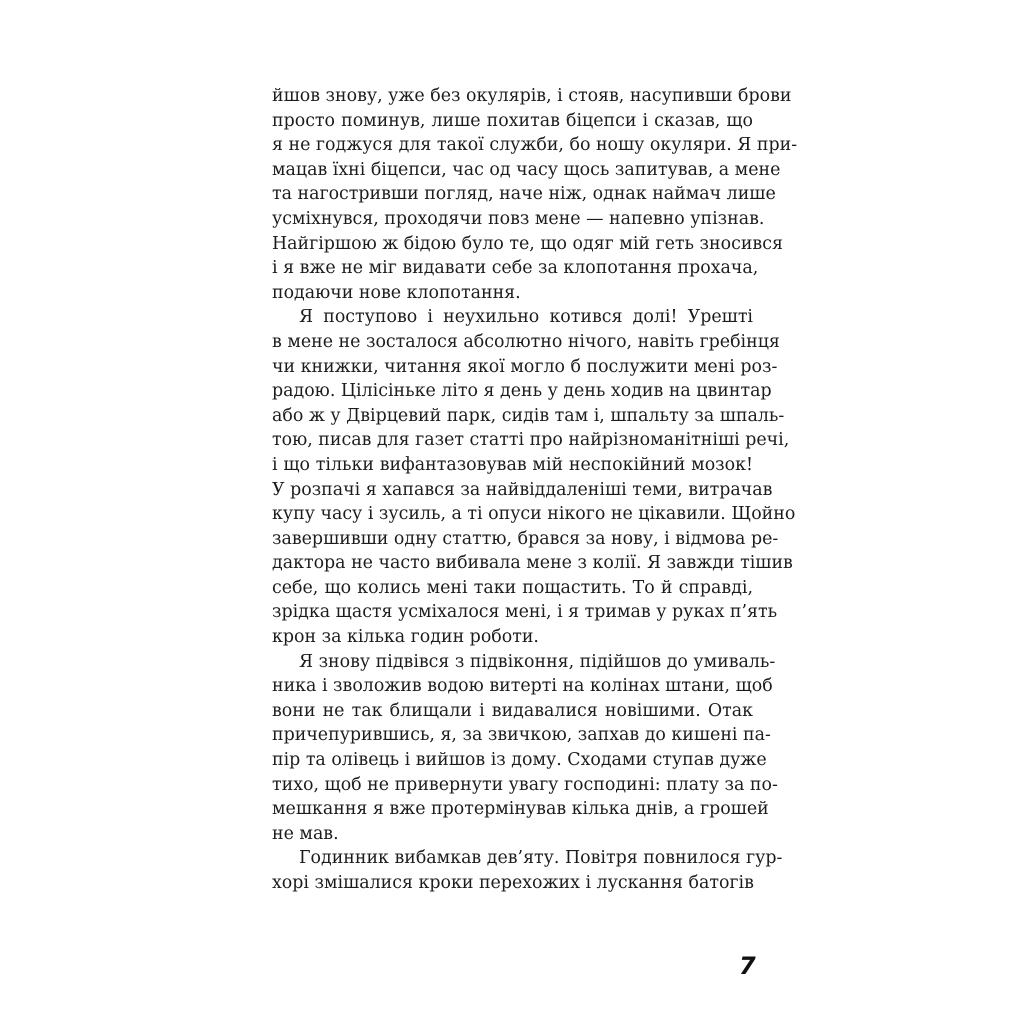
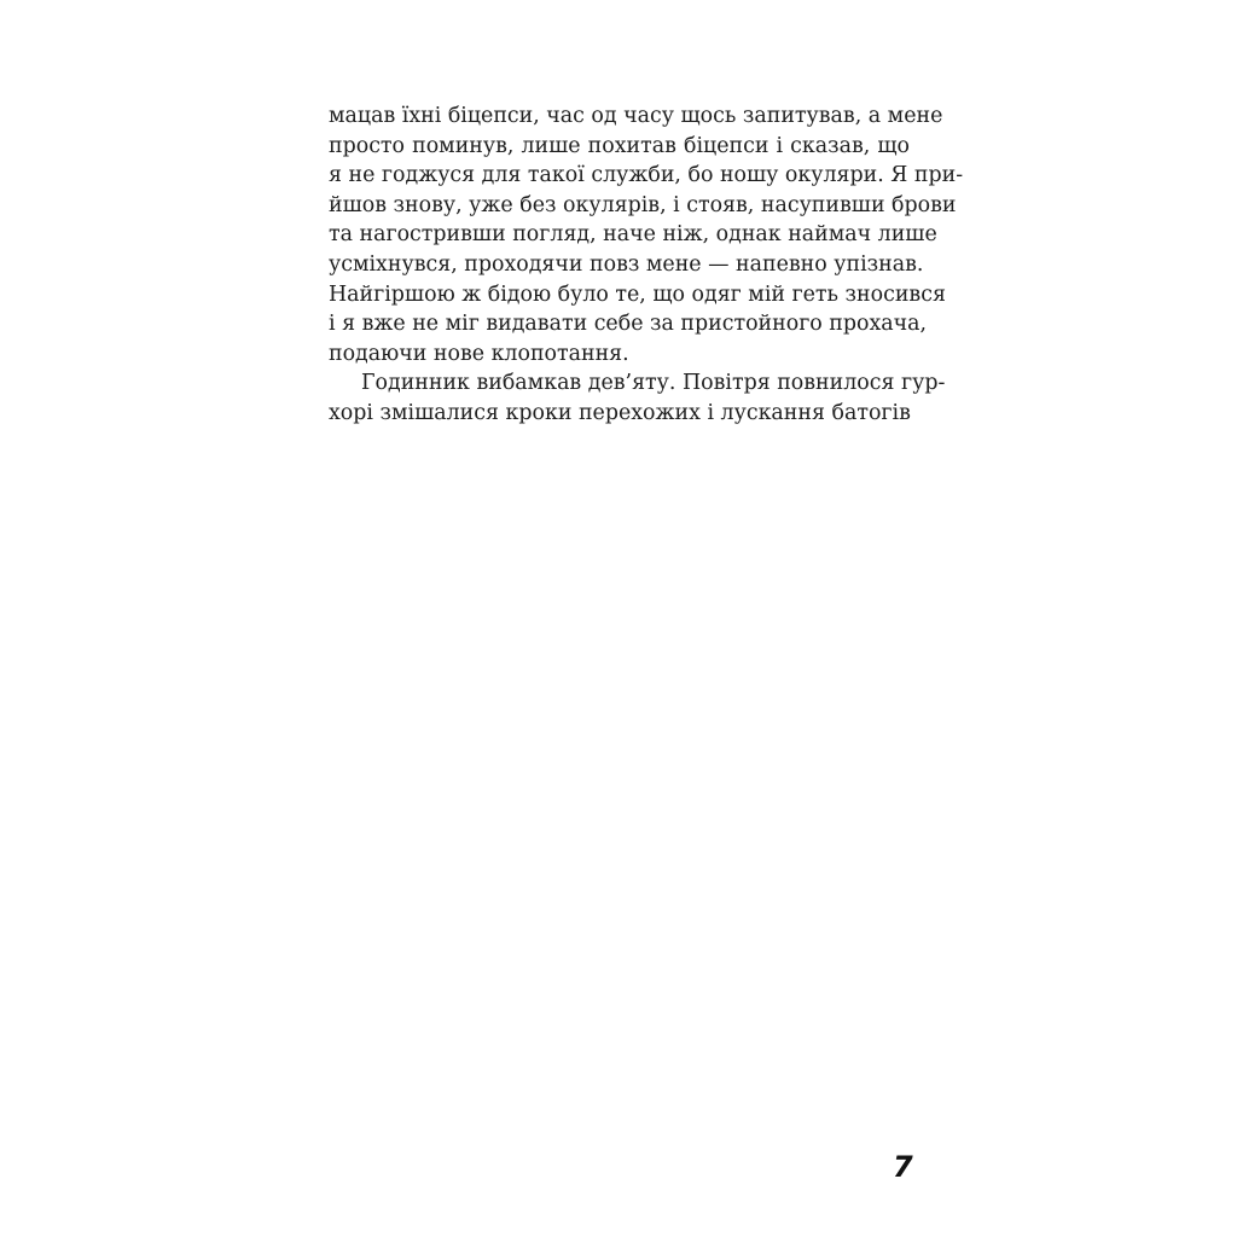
- йшов знову, уже без окулярів, і стояв, насупивши брови
+ мацав їхні біцепси, час од часу щось запитував, а мене
  просто поминув, лише похитав біцепси і сказав, що
  я не годжуся для такої служби, бо ношу окуляри. Я при-
- мацав їхні біцепси, час од часу щось запитував, а мене
+ йшов знову, уже без окулярів, і стояв, насупивши брови
  та нагостривши погляд, наче ніж, однак наймач лише
  усміхнувся, проходячи повз мене — напевно упізнав.
  Найгіршою ж бідою було те, що одяг мій геть зносився
- і я вже не міг видавати себе за клопотання прохача,
+ і я вже не міг видавати себе за пристойного прохача,
  подаючи нове клопотання.
- Я поступово і неухильно котився долі! Урешті
- в мене не зосталося абсолютно нічого, навіть гребінця
- чи книжки, читання якої могло б послужити мені роз-
- радою. Цілісіньке літо я день у день ходив на цвинтар
- або ж у Двірцевий парк, сидів там і, шпальту за шпаль-
- тою, писав для газет статті про найрізноманітніші речі,
- і що тільки вифантазовував мій неспокійний мозок!
- У розпачі я хапався за найвіддаленіші теми, витрачав
- купу часу і зусиль, а ті опуси нікого не цікавили. Щойно
- завершивши одну статтю, брався за нову, і відмова ре-
- дактора не часто вибивала мене з колії. Я завжди тішив
- себе, що колись мені таки пощастить. То й справді,
- зрідка щастя усміхалося мені, і я тримав у руках п’ять
- крон за кілька годин роботи.
- Я знову підвівся з підвіконня, підійшов до умиваль-
- ника і зволожив водою витерті на колінах штани, щоб
- вони не так блищали і видавалися новішими. Отак
- причепурившись, я, за звичкою, запхав до кишені па-
- пір та олівець і вийшов із дому. Сходами ступав дуже
- тихо, щоб не привернути увагу господині: плату за по-
- мешкання я вже протермінував кілька днів, а грошей
- не мав.
  Годинник вибамкав дев’яту. Повітря повнилося гур-
  хорі змішалися кроки перехожих і лускання батогів
  7
